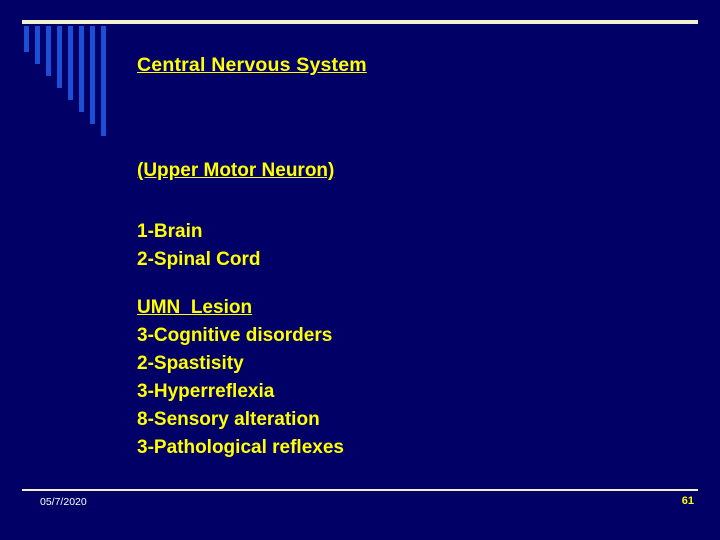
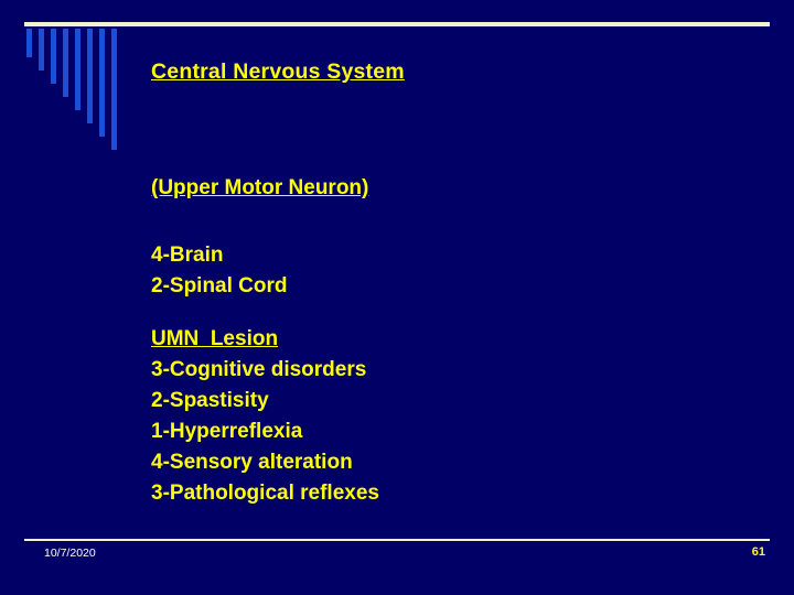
  Central Nervous System
  (Upper Motor Neuron)
- 1-Brain
+ 4-Brain
  2-Spinal Cord
  UMN Lesion
  3-Cognitive disorders
  2-Spastisity
- 3-Hyperreflexia
+ 1-Hyperreflexia
- 8-Sensory alteration
+ 4-Sensory alteration
  3-Pathological reflexes
- 05/7/2020
+ 10/7/2020
  61
